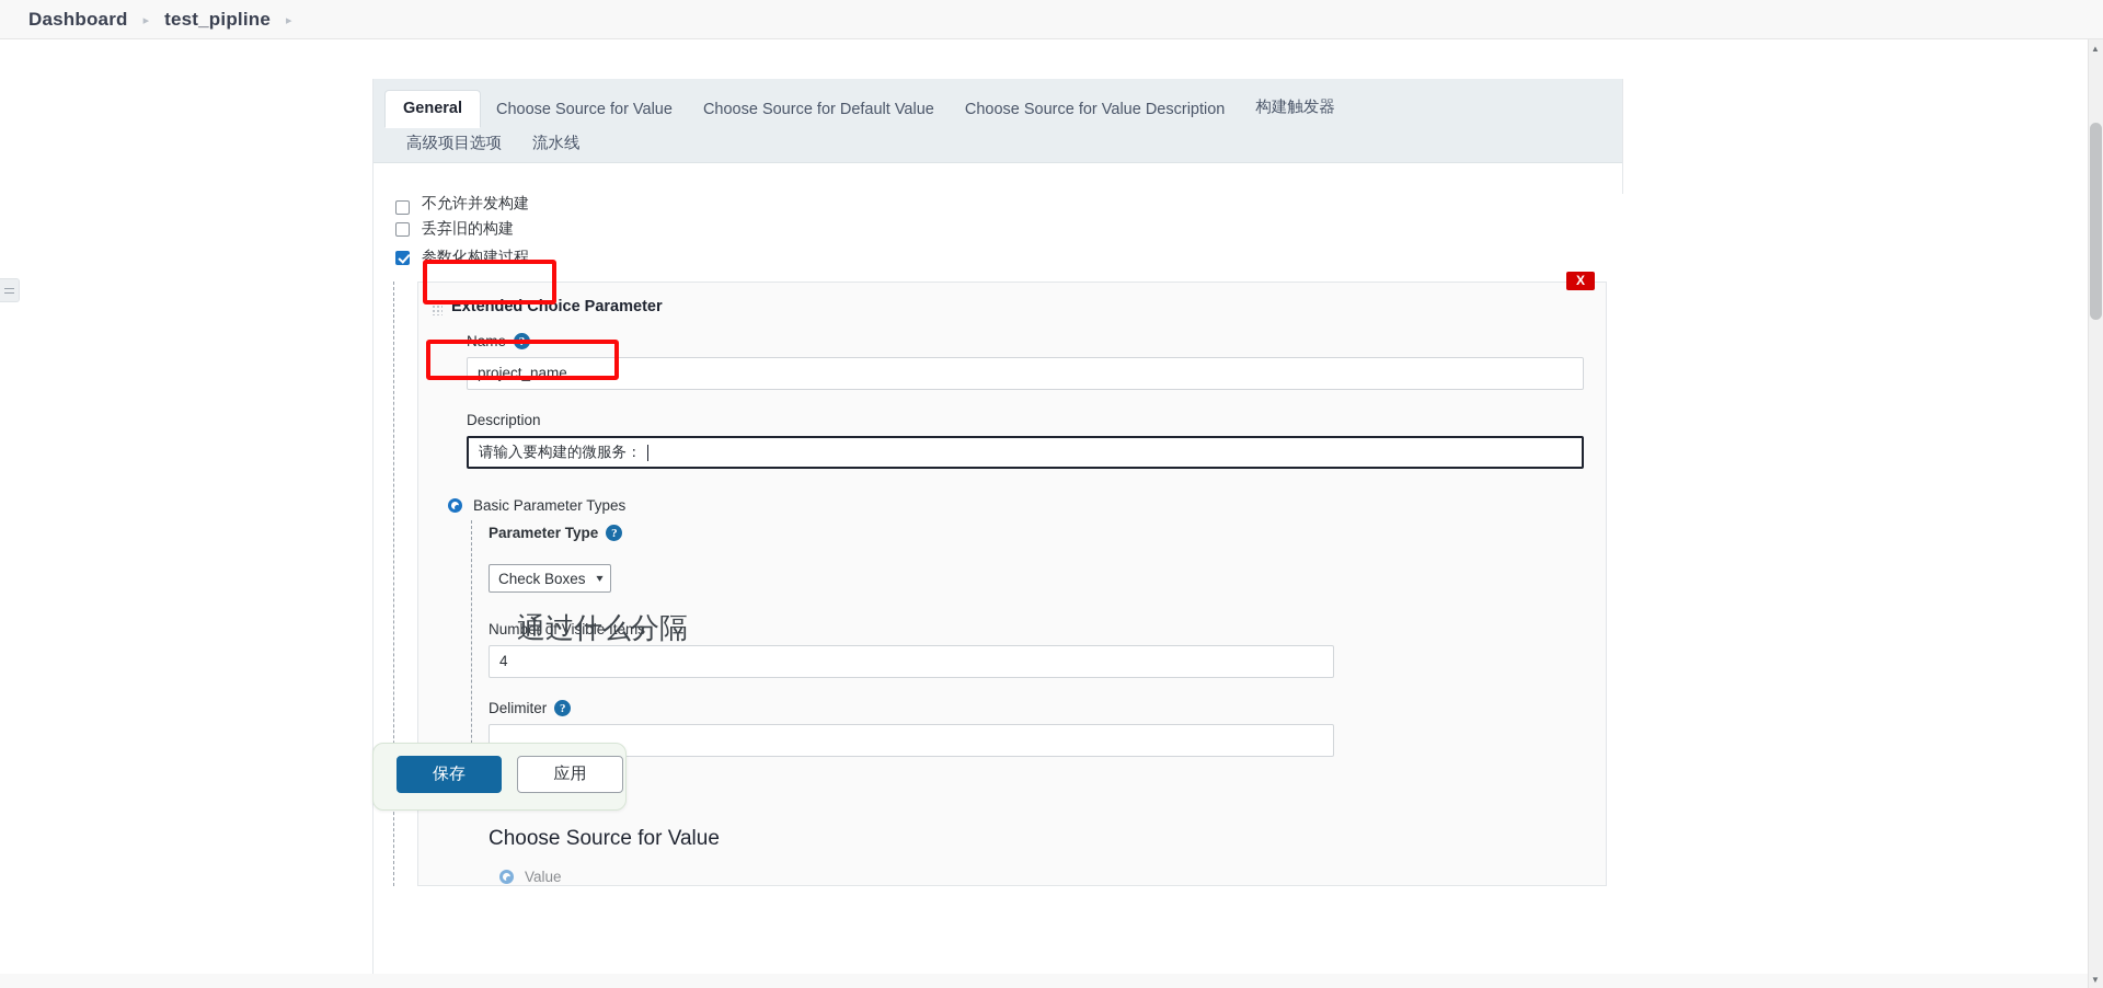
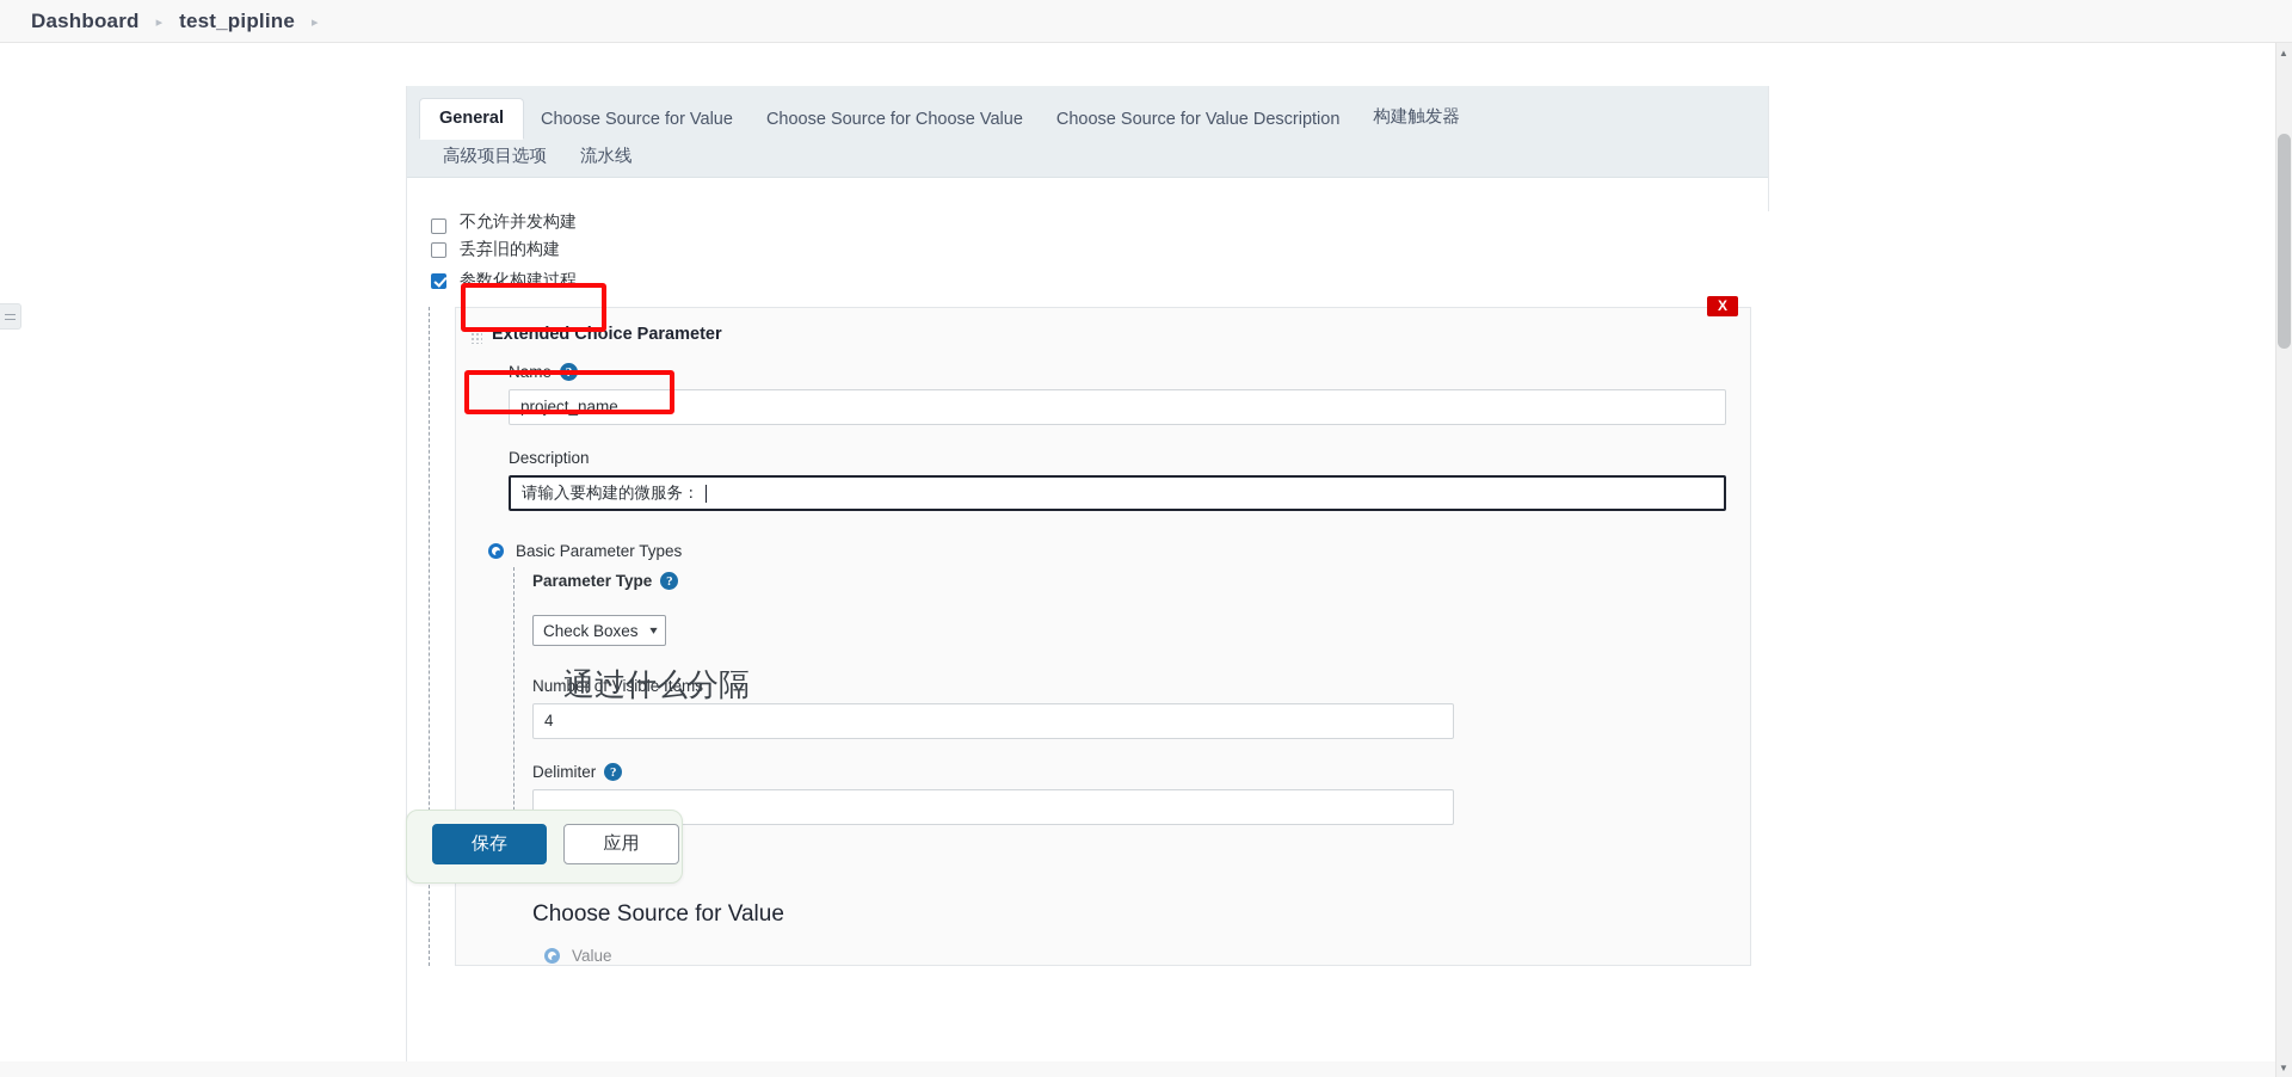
  Dashboard
  ▸
  test_pipline
  ▸
  General
  Choose Source for Value
- Choose Source for Default Value
+ Choose Source for Choose Value
  Choose Source for Value Description
  构建触发器
  高级项目选项
  流水线
  不允许并发构建
  丢弃旧的构建
  参数化构建过程
  X
  Extended Choice Parameter
  Name
  ?
  project_name
  Description
  请输入要构建的微服务：
  Basic Parameter Types
  Parameter Type
  ?
  Check Boxes
  ▾
  Number of Visible Items
  4
  Delimiter
  ?
  ,
  Choose Source for Value
  Value
  通过什么分隔
  保存
  应用
  ▲
  ▼
